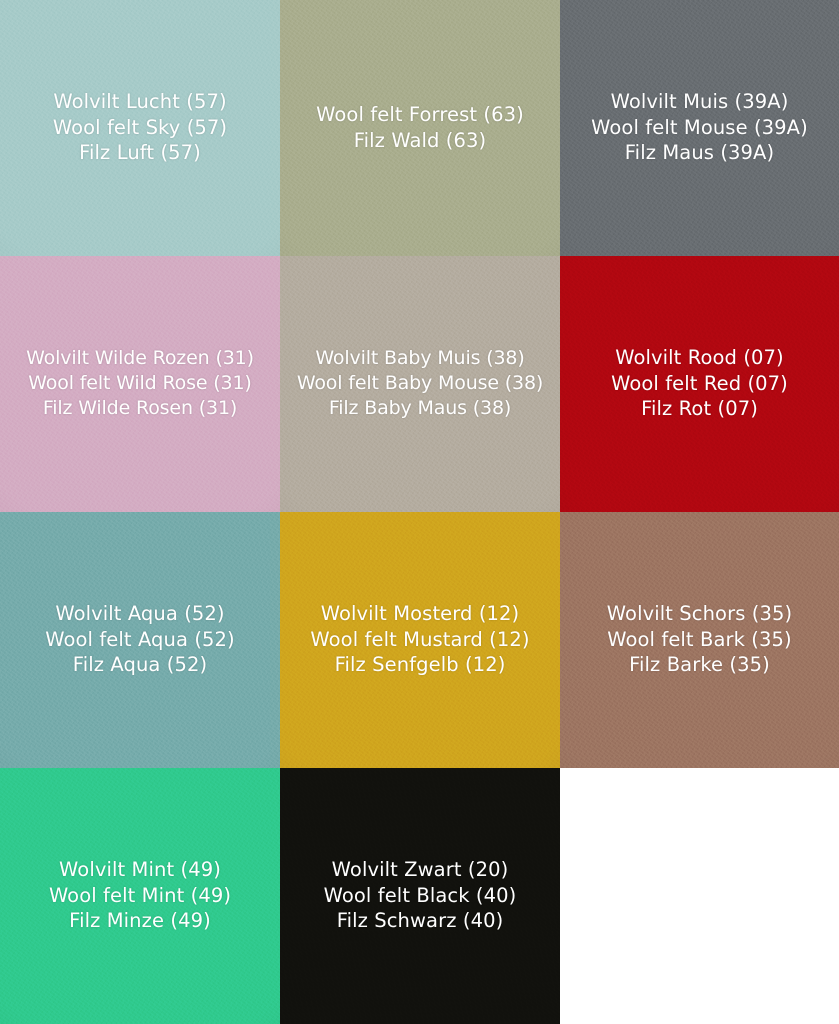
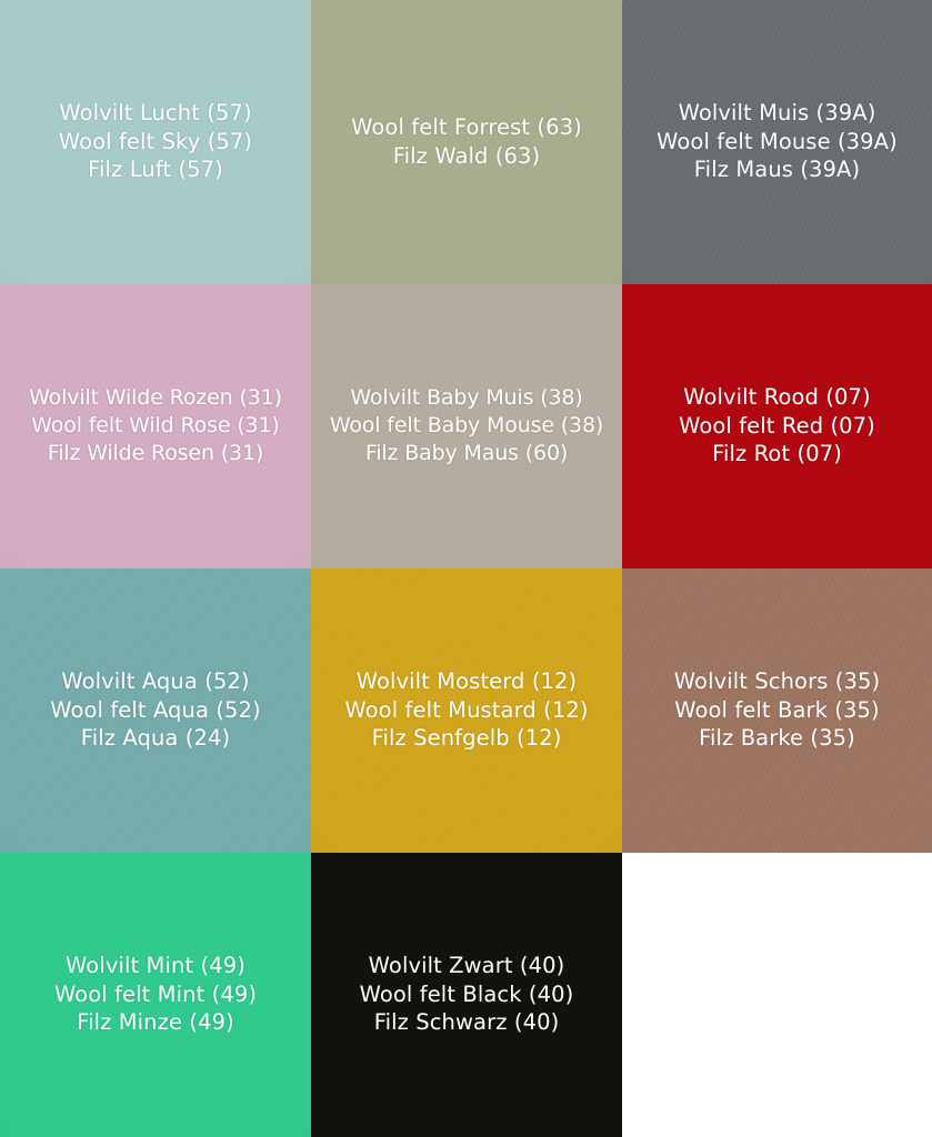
  Wolvilt Lucht (57)
  Wool felt Sky (57)
  Filz Luft (57)
  Wool felt Forrest (63)
  Filz Wald (63)
  Wolvilt Muis (39A)
  Wool felt Mouse (39A)
  Filz Maus (39A)
  Wolvilt Wilde Rozen (31)
  Wool felt Wild Rose (31)
  Filz Wilde Rosen (31)
  Wolvilt Baby Muis (38)
  Wool felt Baby Mouse (38)
- Filz Baby Maus (38)
+ Filz Baby Maus (60)
  Wolvilt Rood (07)
  Wool felt Red (07)
  Filz Rot (07)
  Wolvilt Aqua (52)
  Wool felt Aqua (52)
- Filz Aqua (52)
+ Filz Aqua (24)
  Wolvilt Mosterd (12)
  Wool felt Mustard (12)
  Filz Senfgelb (12)
  Wolvilt Schors (35)
  Wool felt Bark (35)
  Filz Barke (35)
  Wolvilt Mint (49)
  Wool felt Mint (49)
  Filz Minze (49)
- Wolvilt Zwart (20)
+ Wolvilt Zwart (40)
  Wool felt Black (40)
  Filz Schwarz (40)
